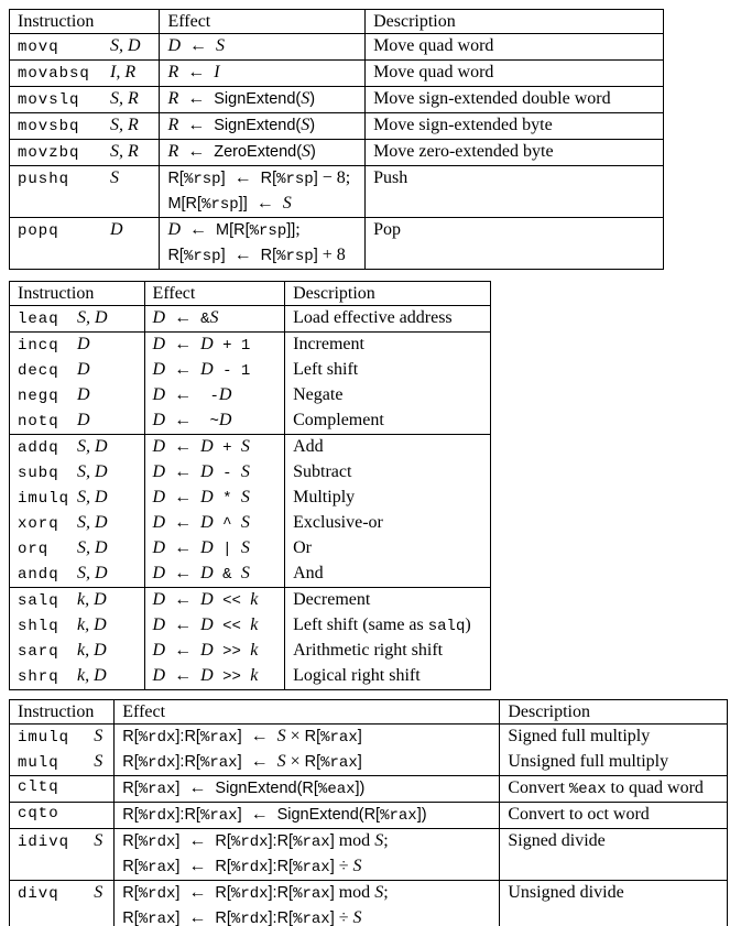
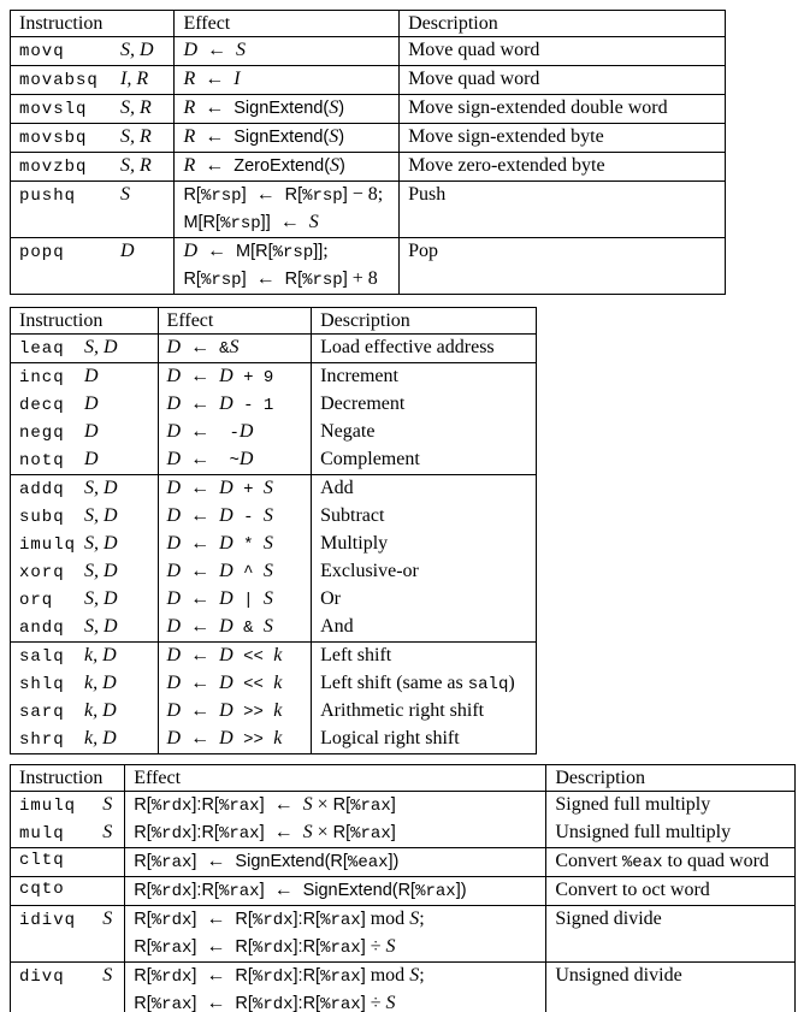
  Instruction	Effect	Description
  movq S, D	D ← S	Move quad word
  movabsq I, R	R ← I	Move quad word
  movslq S, R	R ← SignExtend(S)	Move sign-extended double word
  movsbq S, R	R ← SignExtend(S)	Move sign-extended byte
  movzbq S, R	R ← ZeroExtend(S)	Move zero-extended byte
  pushq S	R[%rsp] ← R[%rsp] − 8;M[R[%rsp]] ← S	Push
  popq D	D ← M[R[%rsp]];R[%rsp] ← R[%rsp] + 8	Pop
  Instruction	Effect	Description
  leaq S, D	D ← &S	Load effective address
- incq D	D ← D + 1	Increment
+ incq D	D ← D + 9	Increment
- decq D	D ← D - 1	Left shift
+ decq D	D ← D - 1	Decrement
  negq D	D ← -D	Negate
  notq D	D ← ~D	Complement
  addq S, D	D ← D + S	Add
  subq S, D	D ← D - S	Subtract
  imulq S, D	D ← D * S	Multiply
  xorq S, D	D ← D ^ S	Exclusive-or
  orq S, D	D ← D | S	Or
  andq S, D	D ← D & S	And
- salq k, D	D ← D << k	Decrement
+ salq k, D	D ← D << k	Left shift
  shlq k, D	D ← D << k	Left shift (same as salq)
  sarq k, D	D ← D >> k	Arithmetic right shift
  shrq k, D	D ← D >> k	Logical right shift
  Instruction	Effect	Description
  imulq S	R[%rdx]:R[%rax] ← S × R[%rax]	Signed full multiply
  mulq S	R[%rdx]:R[%rax] ← S × R[%rax]	Unsigned full multiply
  cltq	R[%rax] ← SignExtend(R[%eax])	Convert %eax to quad word
  cqto	R[%rdx]:R[%rax] ← SignExtend(R[%rax])	Convert to oct word
  idivq S	R[%rdx] ← R[%rdx]:R[%rax] mod S;R[%rax] ← R[%rdx]:R[%rax] ÷ S	Signed divide
  divq S	R[%rdx] ← R[%rdx]:R[%rax] mod S;R[%rax] ← R[%rdx]:R[%rax] ÷ S	Unsigned divide
